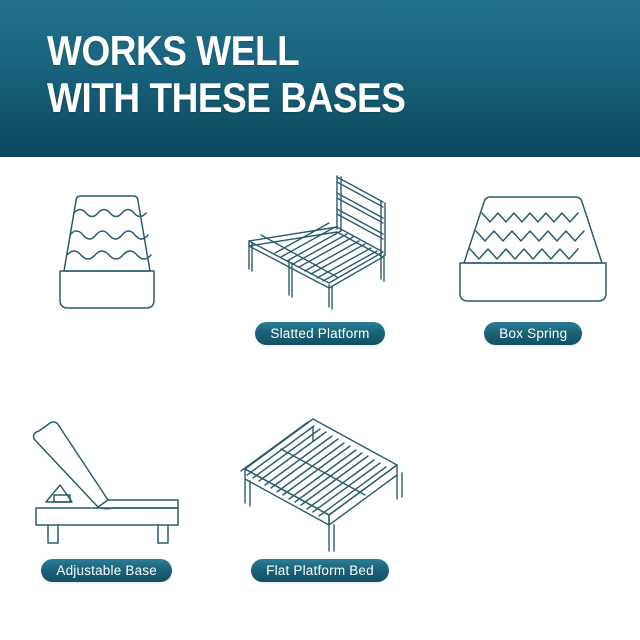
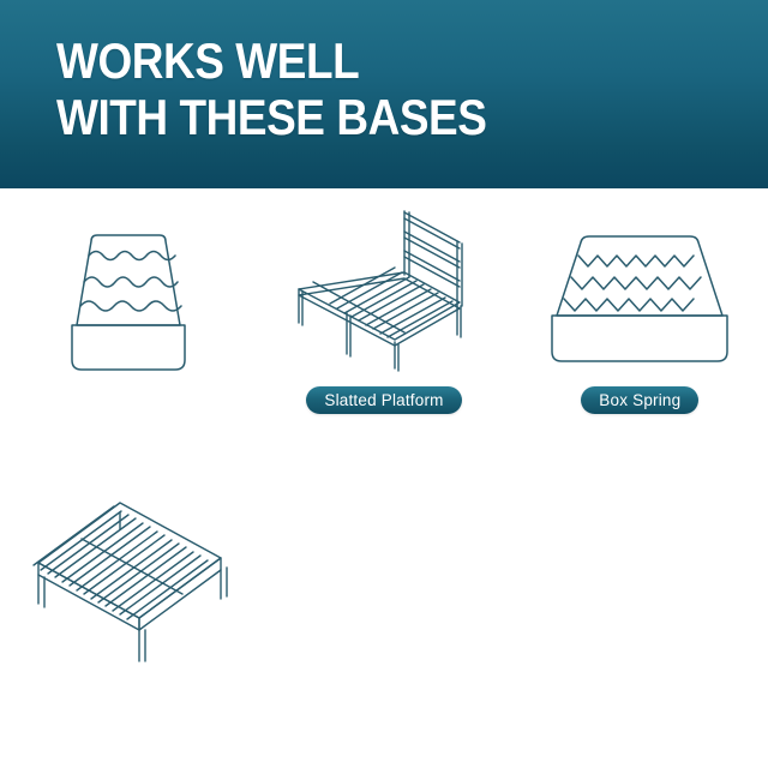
  WORKS WELL
  WITH THESE BASES
  Slatted Platform
  Box Spring
- Adjustable Base
- Flat Platform Bed
